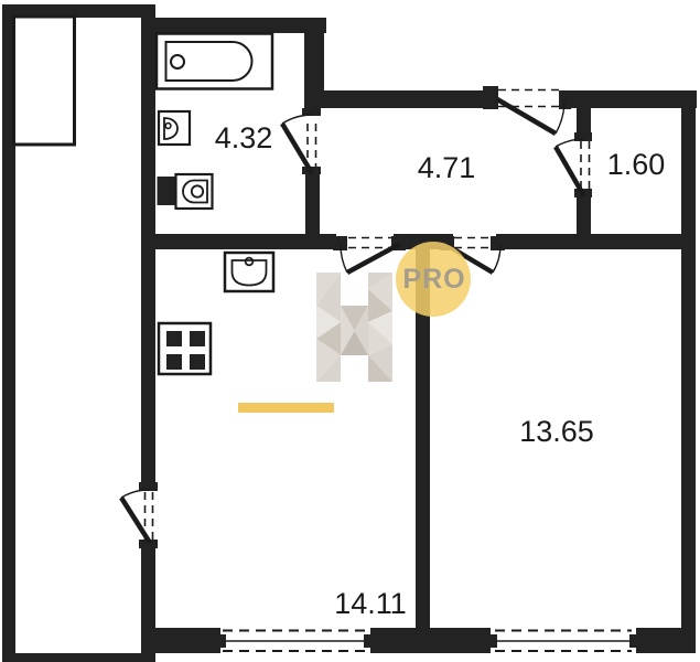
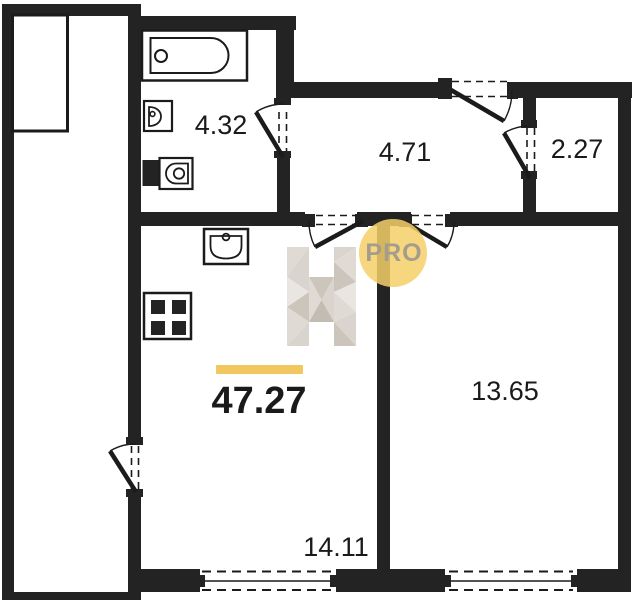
  PRO
  4.32
  4.71
- 1.60
+ 2.27
  13.65
  14.11
+ 47.27
